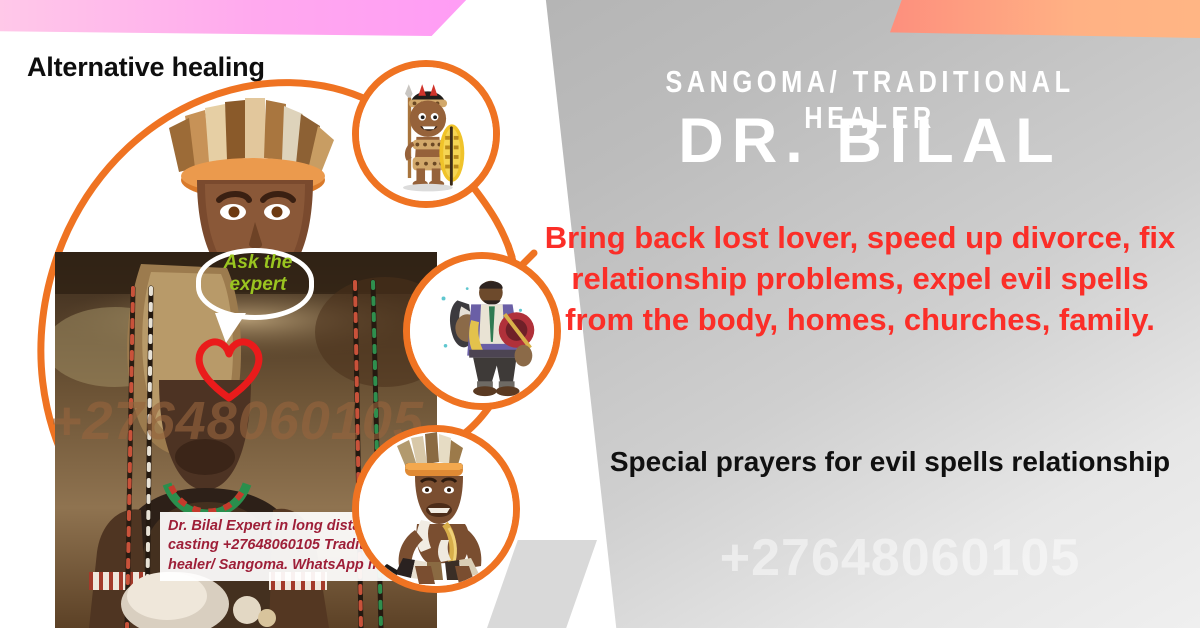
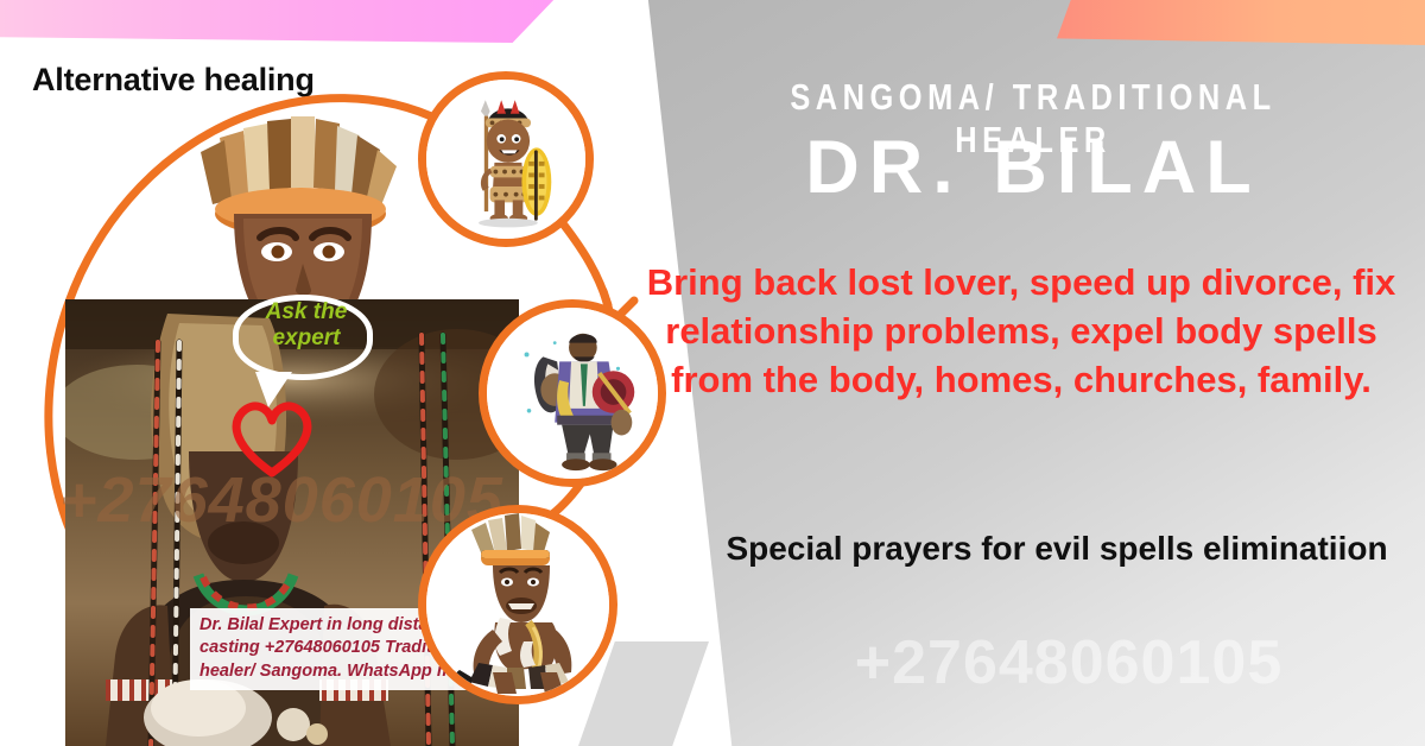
  Alternative healing
  +27648060105
  Ask the expert
  Dr. Bilal Expert in long dist
  casting +27648060105 Tradi
  healer/ Sangoma. WhatsApp
  SANGOMA/ TRADITIONAL HEALER
  DR. BILAL
- Bring back lost lover, speed up divorce, fix relationship problems, expel evil spells from the body, homes, churches, family.
+ Bring back lost lover, speed up divorce, fix relationship problems, expel body spells from the body, homes, churches, family.
- Special prayers for evil spells relationship
+ Special prayers for evil spells eliminatiion
  +27648060105
